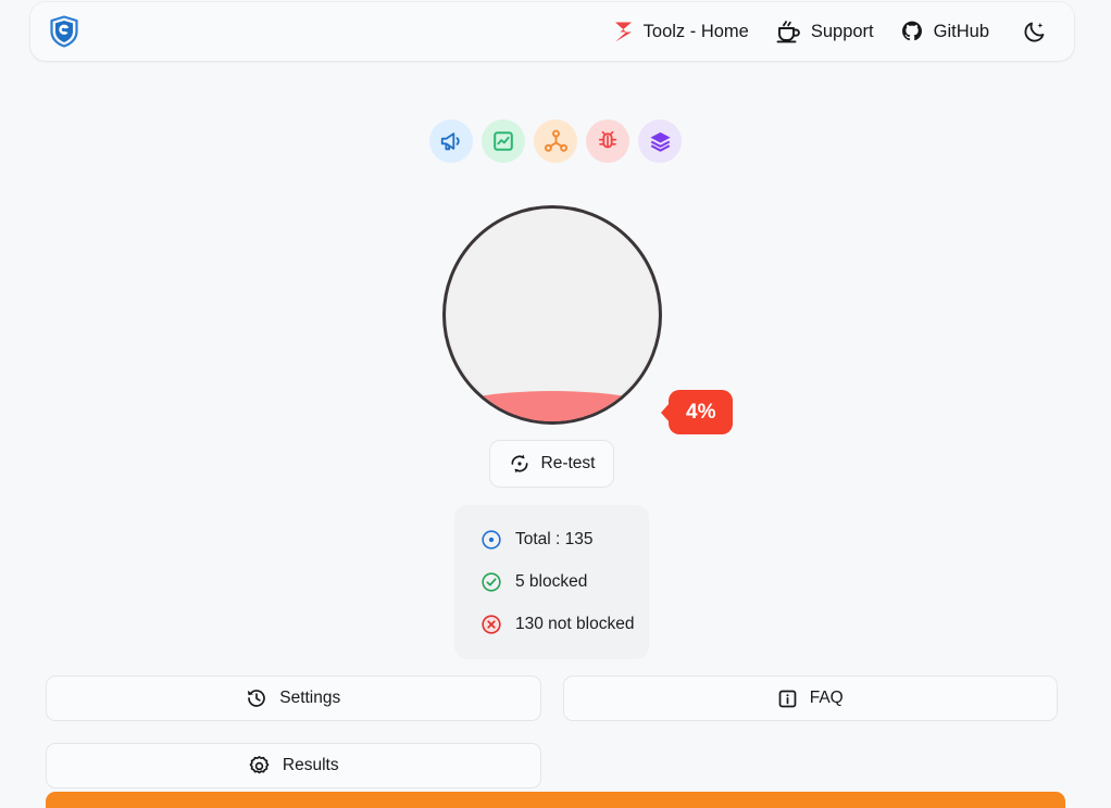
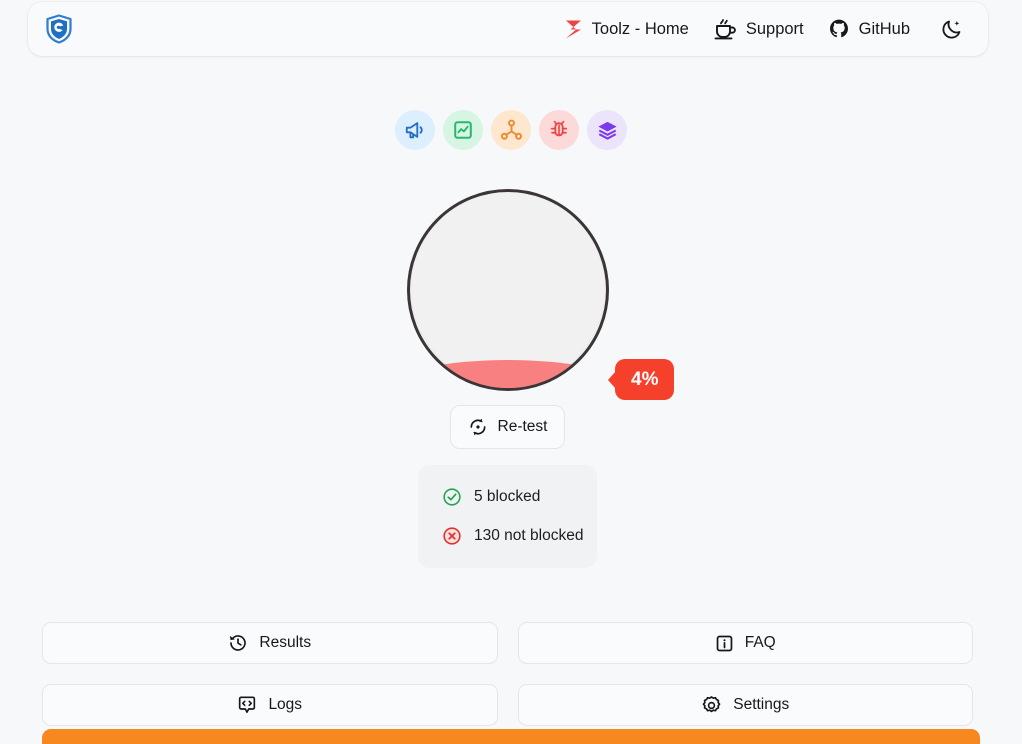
  Toolz - Home
  Support
  GitHub
  4%
  Re-test
- Total : 135
  5 blocked
  130 not blocked
- Settings
+ Results
  FAQ
+ Logs
- Results
+ Settings
